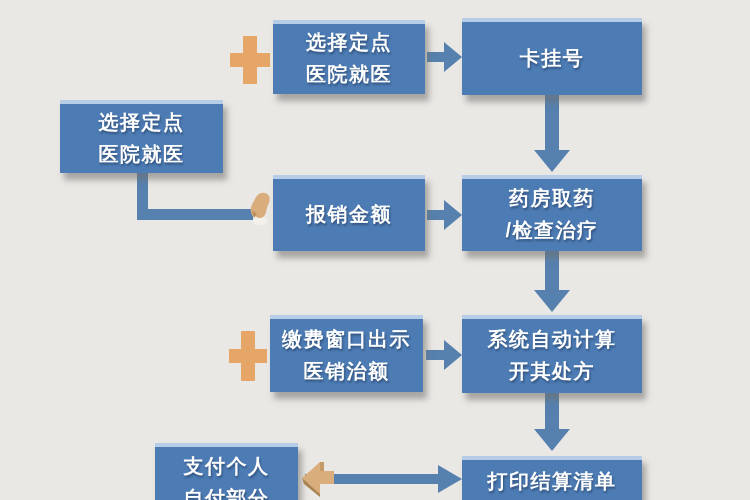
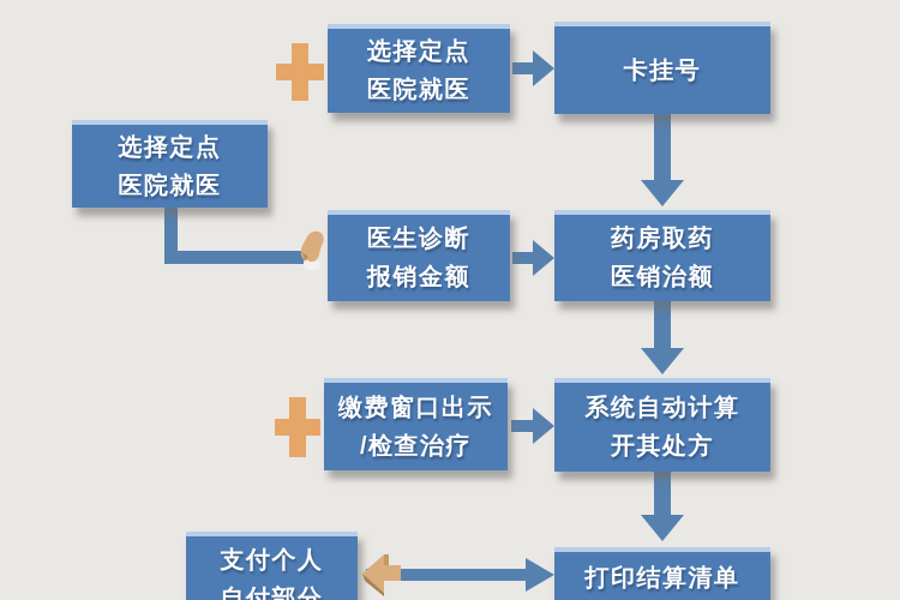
  选择定点
  医院就医
  卡挂号
  选择定点
  医院就医
+ 医生诊断
  报销金额
  药房取药
- /检查治疗
+ 医销治额
  缴费窗口出示
- 医销治额
+ /检查治疗
  系统自动计算
  开其处方
  支付个人
  自付部分
  打印结算清单
